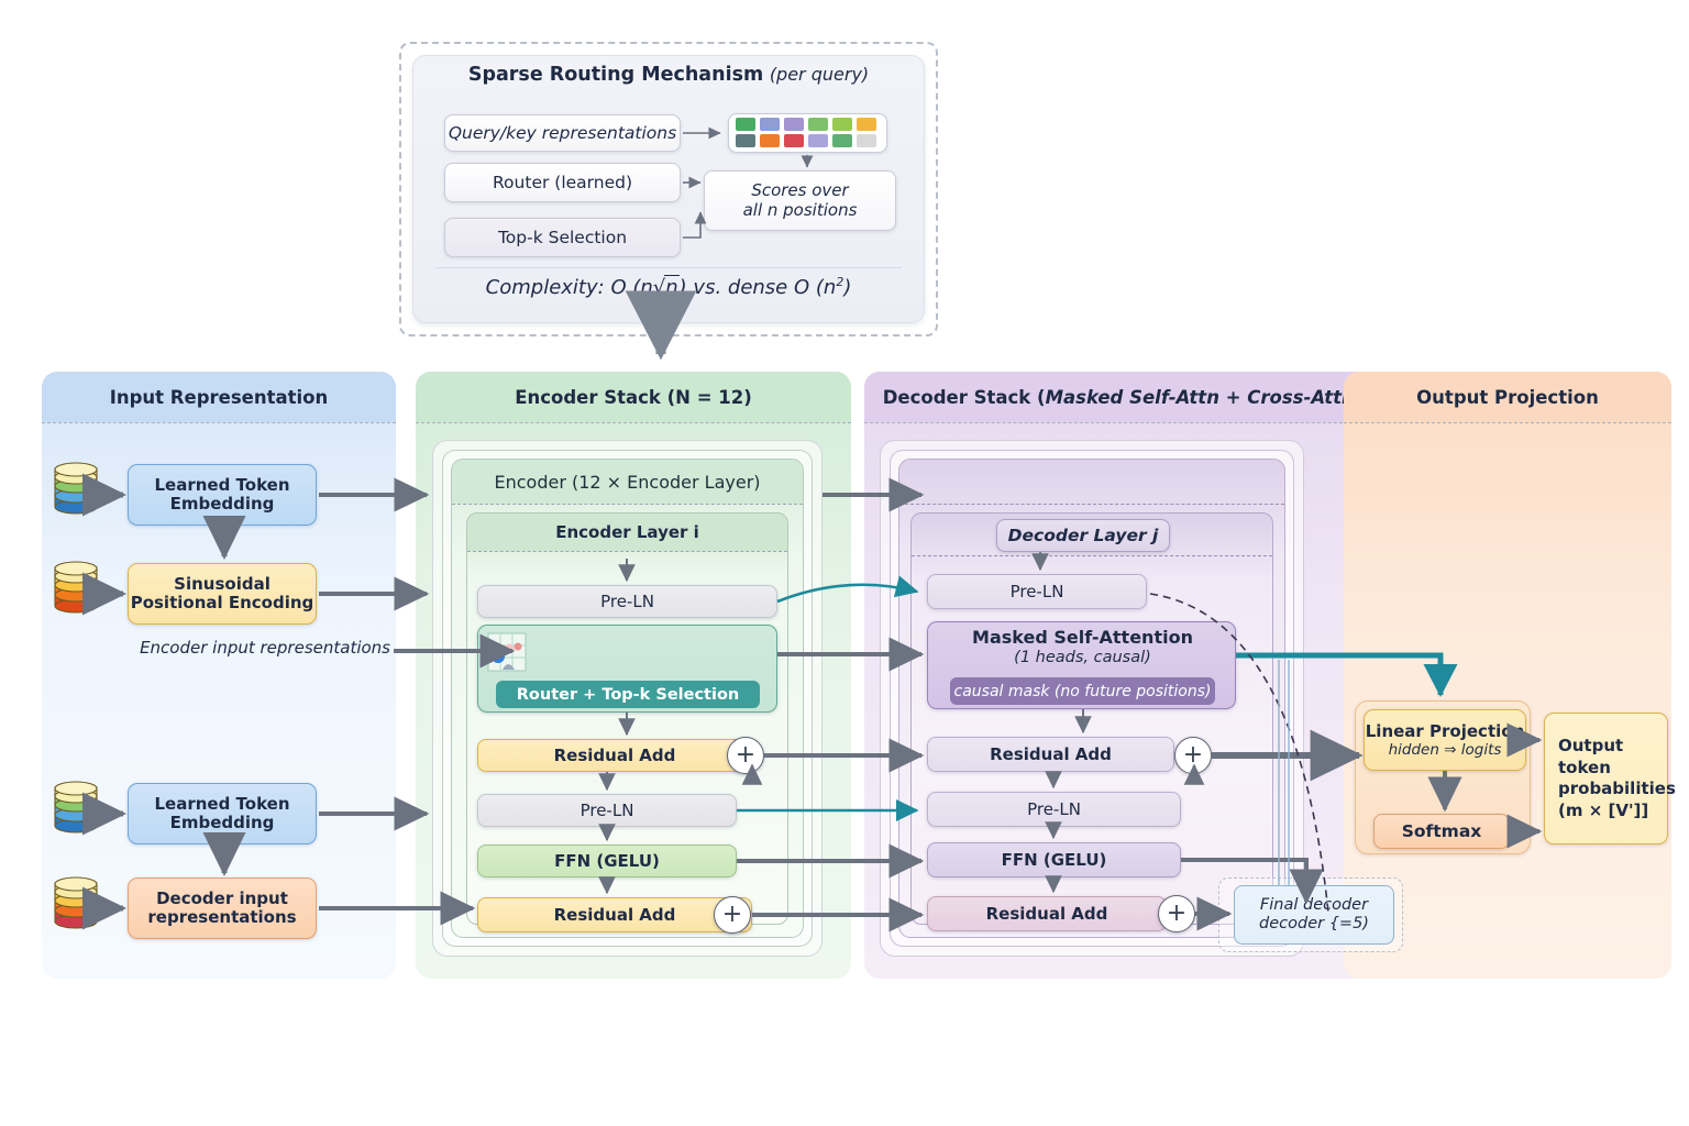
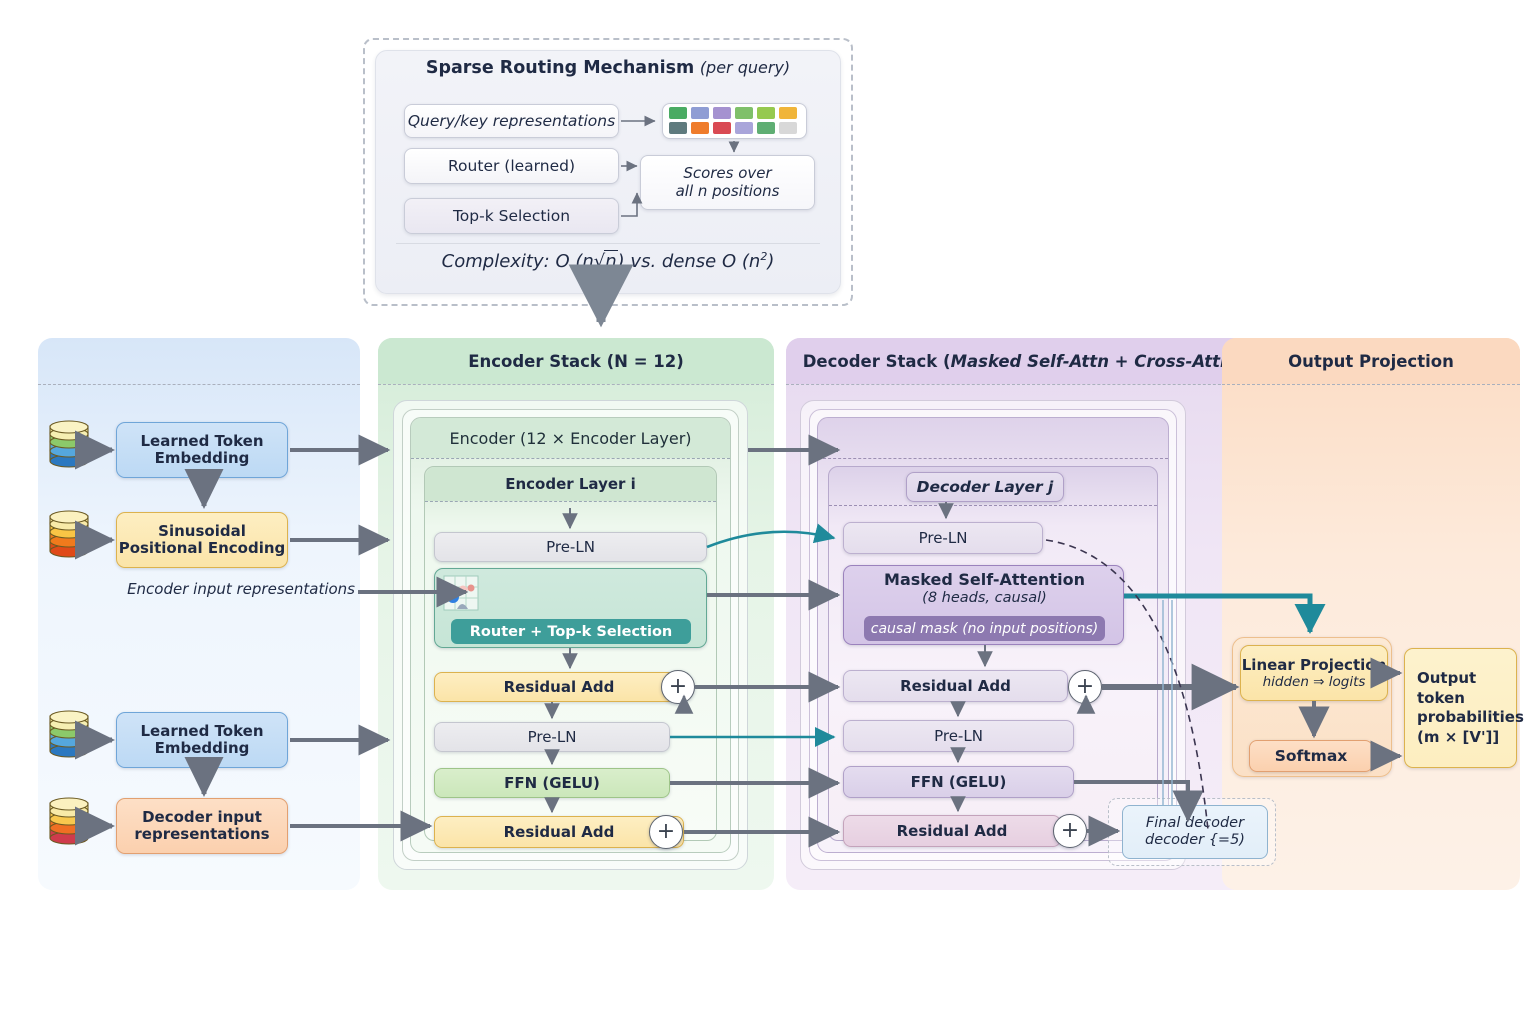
  Sparse Routing Mechanism (per query)
  Query/key representations
  Router (learned)
  Top-k Selection
  Scores over
  all n positions
  Complexity: O (n√n) vs. dense O (n2)
- Input Representation
  Encoder Stack (N = 12)
  Decoder Stack (
  Masked Self-Attn + Cross-Att
  Output Projection
  Learned Token Embedding
  Sinusoidal Positional Encoding
  Encoder input representations
  Learned Token Embedding
  Decoder input representations
  Encoder (12 × Encoder Layer)
  Encoder Layer i
  Pre-LN
  Router + Top-k Selection
  Residual Add
  +
  Pre-LN
  FFN (GELU)
  Residual Add
  +
  Decoder Layer j
  Pre-LN
  Masked Self-Attention
- (1 heads, causal)
+ (8 heads, causal)
- causal mask (no future positions)
+ causal mask (no input positions)
  Residual Add
  +
  Pre-LN
  FFN (GELU)
  Residual Add
  +
  Final deoder
  decoder {=5)
  Linear Projection
  hidden ⇒ logits
  Softmax
  Output
  token
  probabilities
  (m × [V']]
